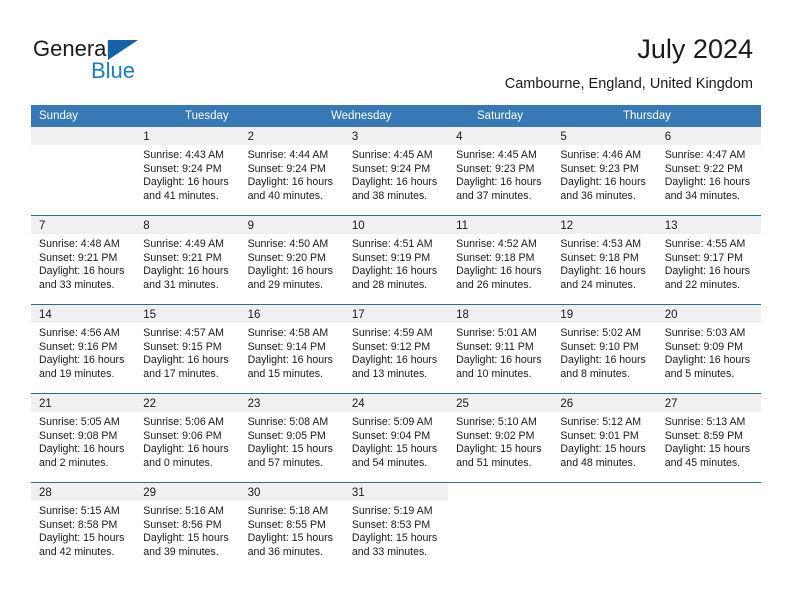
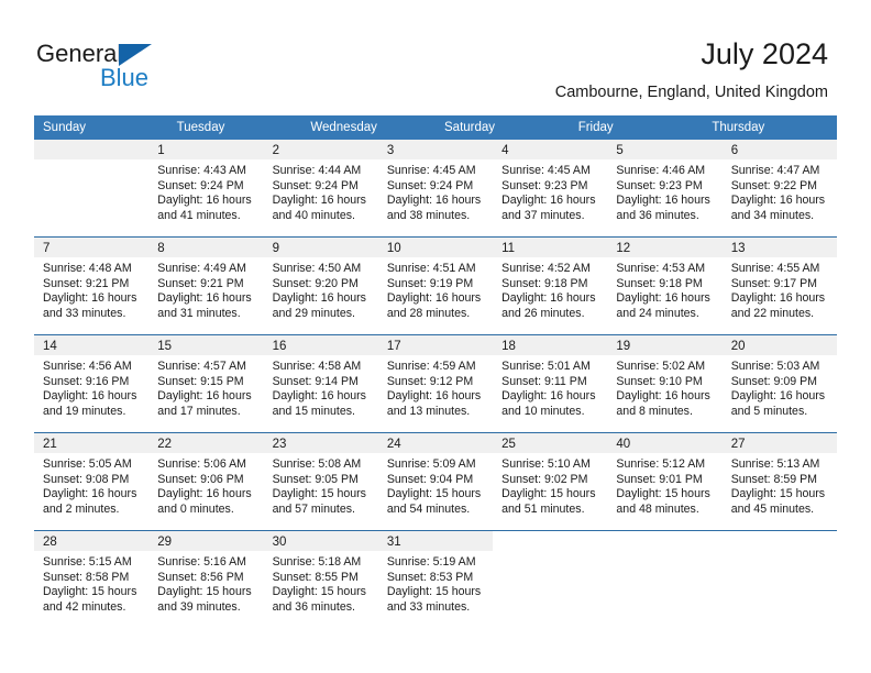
  General
  Blue
  July 2024
  Cambourne, England, United Kingdom
  Sunday
  Tuesday
  Wednesday
  Saturday
+ Friday
  Thursday
  1
  Sunrise: 4:43 AM
  Sunset: 9:24 PM
  Daylight: 16 hours
  and 41 minutes.
  2
  Sunrise: 4:44 AM
  Sunset: 9:24 PM
  Daylight: 16 hours
  and 40 minutes.
  3
  Sunrise: 4:45 AM
  Sunset: 9:24 PM
  Daylight: 16 hours
  and 38 minutes.
  4
  Sunrise: 4:45 AM
  Sunset: 9:23 PM
  Daylight: 16 hours
  and 37 minutes.
  5
  Sunrise: 4:46 AM
  Sunset: 9:23 PM
  Daylight: 16 hours
  and 36 minutes.
  6
  Sunrise: 4:47 AM
  Sunset: 9:22 PM
  Daylight: 16 hours
  and 34 minutes.
  7
  Sunrise: 4:48 AM
  Sunset: 9:21 PM
  Daylight: 16 hours
  and 33 minutes.
  8
  Sunrise: 4:49 AM
  Sunset: 9:21 PM
  Daylight: 16 hours
  and 31 minutes.
  9
  Sunrise: 4:50 AM
  Sunset: 9:20 PM
  Daylight: 16 hours
  and 29 minutes.
  10
  Sunrise: 4:51 AM
  Sunset: 9:19 PM
  Daylight: 16 hours
  and 28 minutes.
  11
  Sunrise: 4:52 AM
  Sunset: 9:18 PM
  Daylight: 16 hours
  and 26 minutes.
  12
  Sunrise: 4:53 AM
  Sunset: 9:18 PM
  Daylight: 16 hours
  and 24 minutes.
  13
  Sunrise: 4:55 AM
  Sunset: 9:17 PM
  Daylight: 16 hours
  and 22 minutes.
  14
  Sunrise: 4:56 AM
  Sunset: 9:16 PM
  Daylight: 16 hours
  and 19 minutes.
  15
  Sunrise: 4:57 AM
  Sunset: 9:15 PM
  Daylight: 16 hours
  and 17 minutes.
  16
  Sunrise: 4:58 AM
  Sunset: 9:14 PM
  Daylight: 16 hours
  and 15 minutes.
  17
  Sunrise: 4:59 AM
  Sunset: 9:12 PM
  Daylight: 16 hours
  and 13 minutes.
  18
  Sunrise: 5:01 AM
  Sunset: 9:11 PM
  Daylight: 16 hours
  and 10 minutes.
  19
  Sunrise: 5:02 AM
  Sunset: 9:10 PM
  Daylight: 16 hours
  and 8 minutes.
  20
  Sunrise: 5:03 AM
  Sunset: 9:09 PM
  Daylight: 16 hours
  and 5 minutes.
  21
  Sunrise: 5:05 AM
  Sunset: 9:08 PM
  Daylight: 16 hours
  and 2 minutes.
  22
  Sunrise: 5:06 AM
  Sunset: 9:06 PM
  Daylight: 16 hours
  and 0 minutes.
  23
  Sunrise: 5:08 AM
  Sunset: 9:05 PM
  Daylight: 15 hours
  and 57 minutes.
  24
  Sunrise: 5:09 AM
  Sunset: 9:04 PM
  Daylight: 15 hours
  and 54 minutes.
  25
  Sunrise: 5:10 AM
  Sunset: 9:02 PM
  Daylight: 15 hours
  and 51 minutes.
- 26
+ 40
  Sunrise: 5:12 AM
  Sunset: 9:01 PM
  Daylight: 15 hours
  and 48 minutes.
  27
  Sunrise: 5:13 AM
  Sunset: 8:59 PM
  Daylight: 15 hours
  and 45 minutes.
  28
  Sunrise: 5:15 AM
  Sunset: 8:58 PM
  Daylight: 15 hours
  and 42 minutes.
  29
  Sunrise: 5:16 AM
  Sunset: 8:56 PM
  Daylight: 15 hours
  and 39 minutes.
  30
  Sunrise: 5:18 AM
  Sunset: 8:55 PM
  Daylight: 15 hours
  and 36 minutes.
  31
  Sunrise: 5:19 AM
  Sunset: 8:53 PM
  Daylight: 15 hours
  and 33 minutes.
